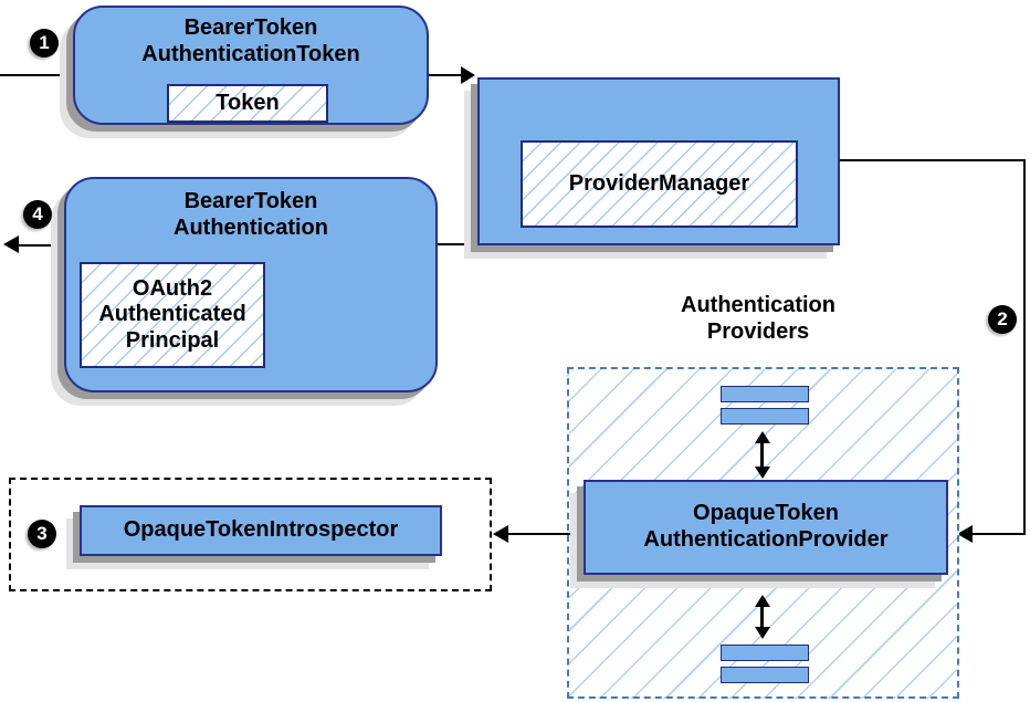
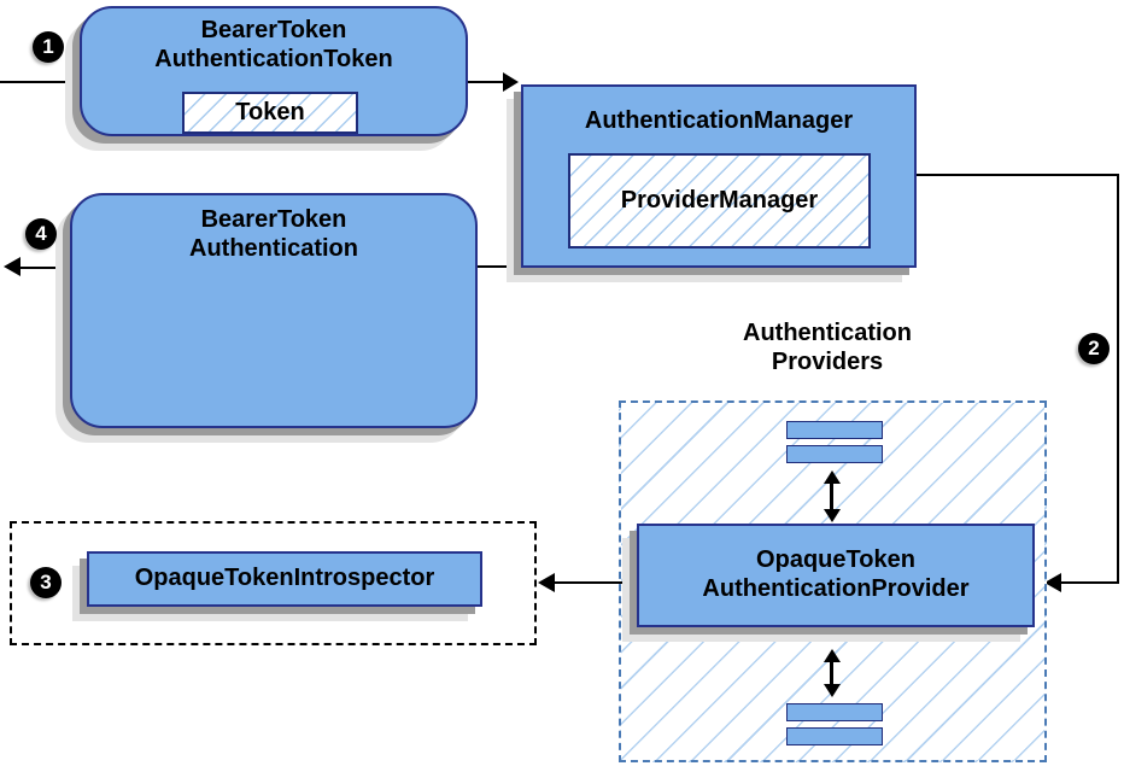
  Authentication
  Providers
  BearerToken
  AuthenticationToken
  Token
+ AuthenticationManager
  ProviderManager
  BearerToken
  Authentication
- OAuth2
- Authenticated
- Principal
  OpaqueToken
  AuthenticationProvider
  OpaqueTokenIntrospector
  1
  2
  3
  4
